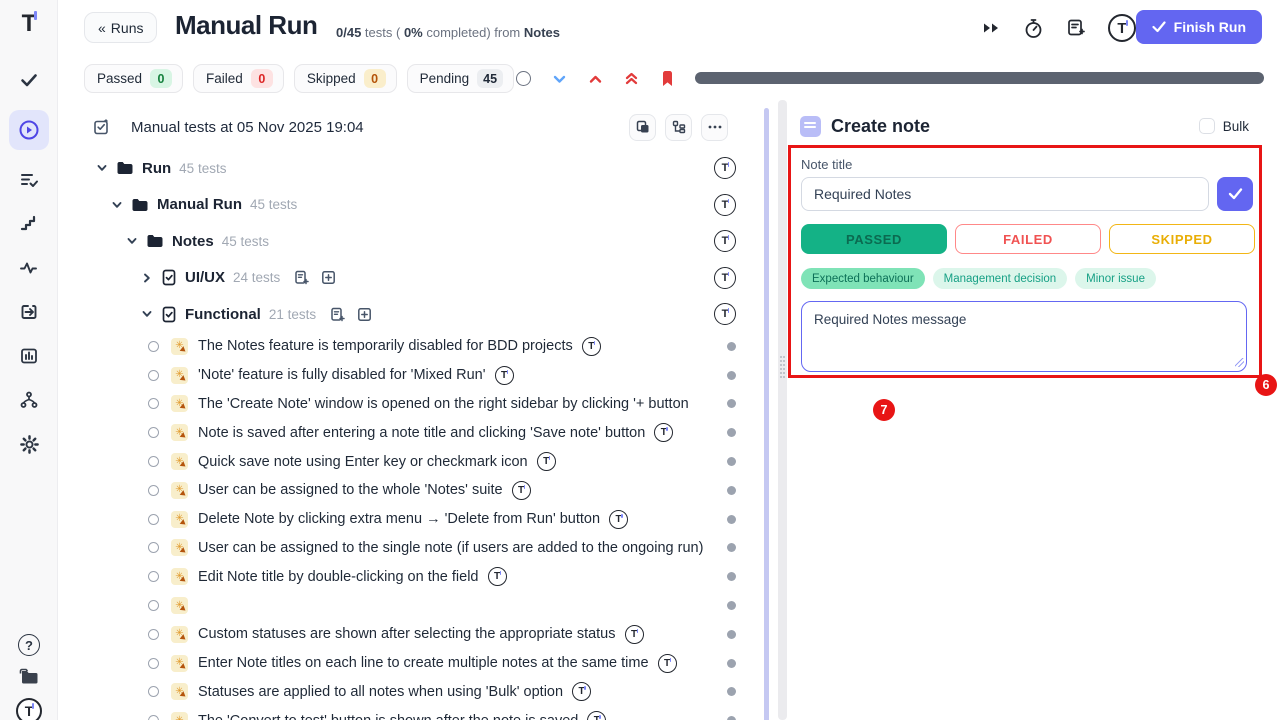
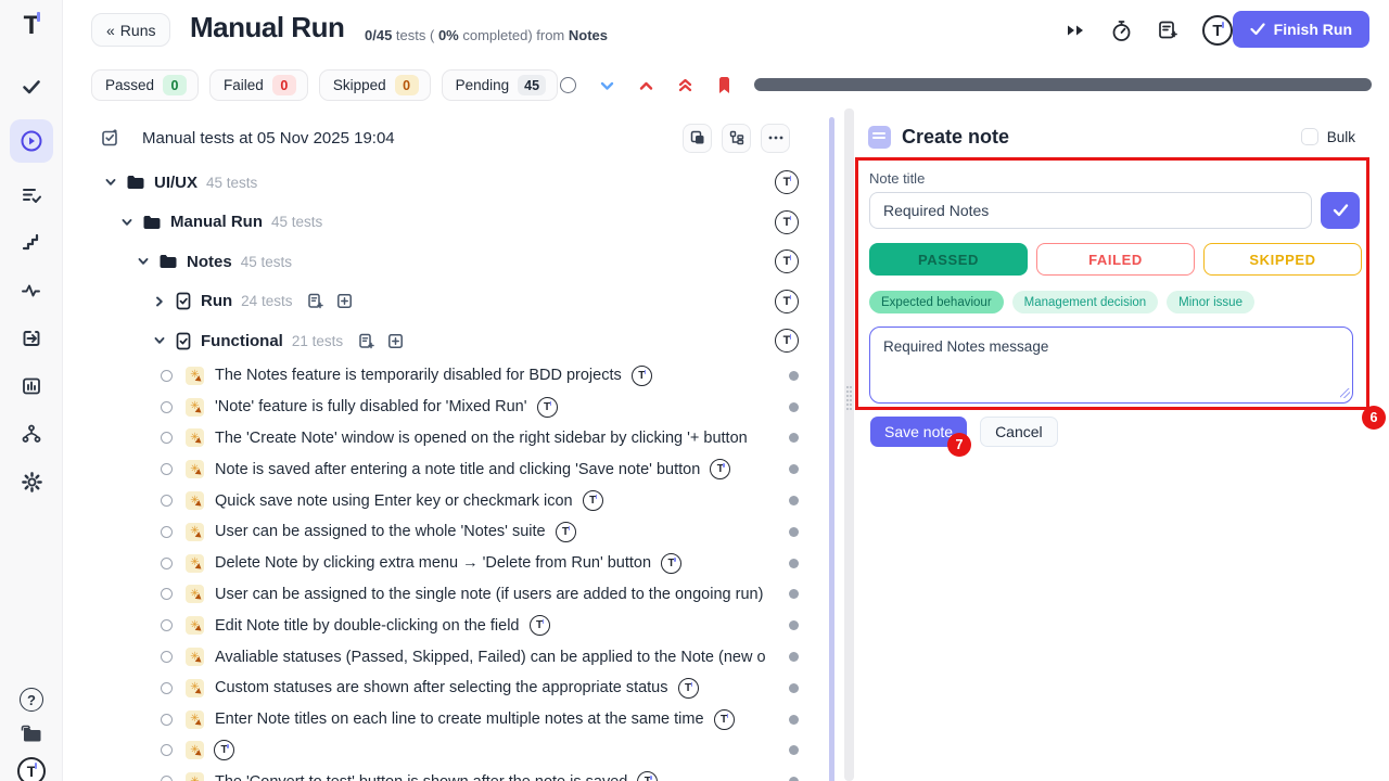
  T
  ?
  T
  «
  Runs
  Manual Run
  0/45 tests ( 0% completed) from Notes
  T
  Finish Run
  Passed
  0
  Failed
  0
  Skipped
  0
  Pending
  45
  Manual tests at 05 Nov 2025 19:04
- Run
+ UI/UX
  45 tests
  T
  Manual Run
  45 tests
  T
  Notes
  45 tests
  T
- UI/UX
+ Run
  24 tests
  T
  Functional
  21 tests
  T
  ✳
  The Notes feature is temporarily disabled for BDD projects
  T
  ✳
  'Note' feature is fully disabled for 'Mixed Run'
  T
  ✳
  The 'Create Note' window is opened on the right sidebar by clicking '+ button
  ✳
  Note is saved after entering a note title and clicking 'Save note' button
  T
  ✳
  Quick save note using Enter key or checkmark icon
  T
  ✳
  User can be assigned to the whole 'Notes' suite
  T
  ✳
  Delete Note by clicking extra menu → 'Delete from Run' button
  T
  ✳
  User can be assigned to the single note (if users are added to the ongoing run)
  ✳
  Edit Note title by double-clicking on the field
  T
  ✳
+ Avaliable statuses (Passed, Skipped, Failed) can be applied to the Note (new o
  ✳
  Custom statuses are shown after selecting the appropriate status
  T
  ✳
  Enter Note titles on each line to create multiple notes at the same time
  T
  ✳
- Statuses are applied to all notes when using 'Bulk' option
  T
  Create note
  Bulk
  Note title
  Required Notes
  PASSED
  FAILED
  SKIPPED
  Expected behaviour
  Management decision
  Minor issue
  Required Notes message
  6
+ Save note
+ Cancel
  7
